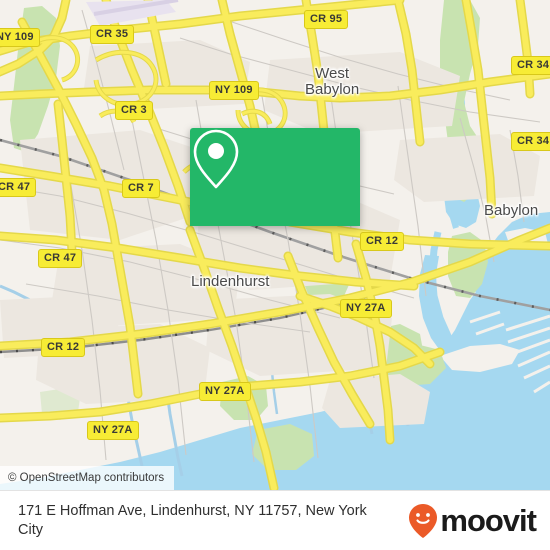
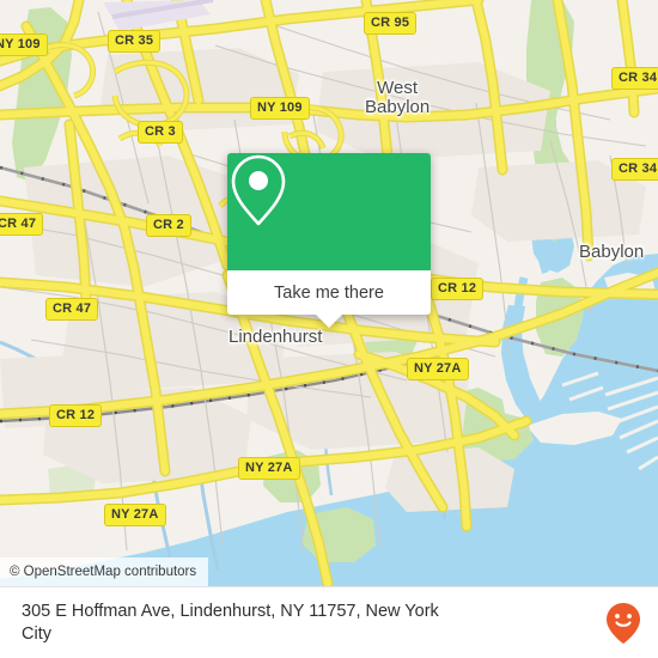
  West
  Babylon
  Babylon
  Lindenhurst
  NY 109
  CR 35
  CR 95
  NY 109
  CR 34
  CR 3
  CR 34
  CR 47
- CR 7
+ CR 2
  CR 47
  CR 12
  NY 27A
  CR 12
  NY 27A
  NY 27A
+ Take me there
  © OpenStreetMap contributors
- 171 E Hoffman Ave, Lindenhurst, NY 11757, New York City
+ 305 E Hoffman Ave, Lindenhurst, NY 11757, New York City
- moovit
